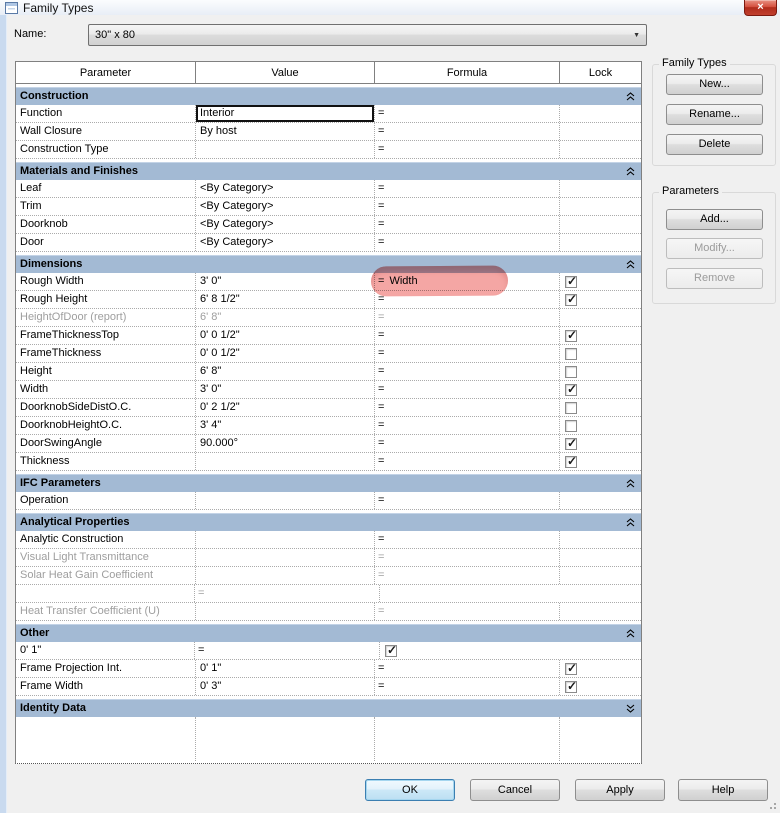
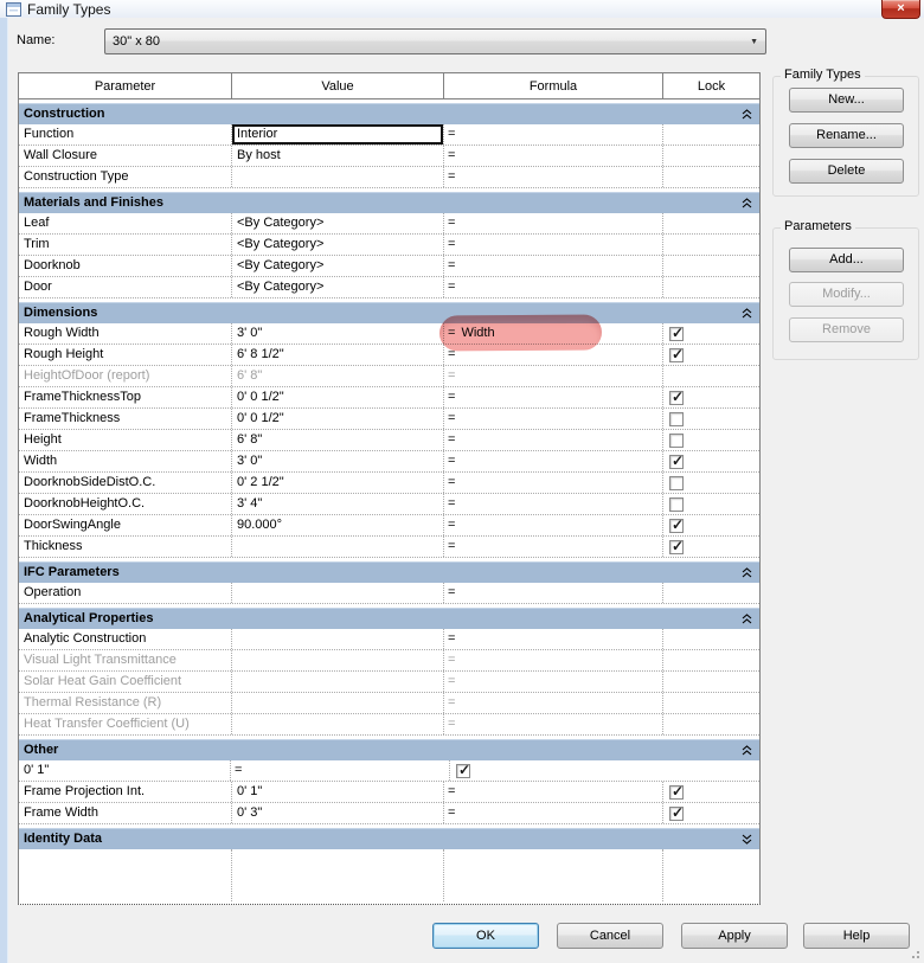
  Family Types
  ×
  Name:
  30" x 80
  Parameter
  Value
  Formula
  Lock
  Construction
  Function
  Interior
  =
  Wall Closure
  By host
  =
  Construction Type
  =
  Materials and Finishes
  Leaf
  <By Category>
  =
  Trim
  <By Category>
  =
  Doorknob
  <By Category>
  =
  Door
  <By Category>
  =
  Dimensions
  Rough Width
  3' 0"
  = Width
  Rough Height
  6' 8 1/2"
  =
  HeightOfDoor (report)
  6' 8"
  =
  FrameThicknessTop
  0' 0 1/2"
  =
  FrameThickness
  0' 0 1/2"
  =
  Height
  6' 8"
  =
  Width
  3' 0"
  =
  DoorknobSideDistO.C.
  0' 2 1/2"
  =
  DoorknobHeightO.C.
  3' 4"
  =
  DoorSwingAngle
  90.000°
  =
  Thickness
  =
  IFC Parameters
  Operation
  =
  Analytical Properties
  Analytic Construction
  =
  Visual Light Transmittance
  =
  Solar Heat Gain Coefficient
  =
+ Thermal Resistance (R)
  =
  Heat Transfer Coefficient (U)
  =
  Other
  0' 1"
  =
  Frame Projection Int.
  0' 1"
  =
  Frame Width
  0' 3"
  =
  Identity Data
  Family Types
  New...
  Rename...
  Delete
  Parameters
  Add...
  Modify...
  Remove
  OK
  Cancel
  Apply
  Help
